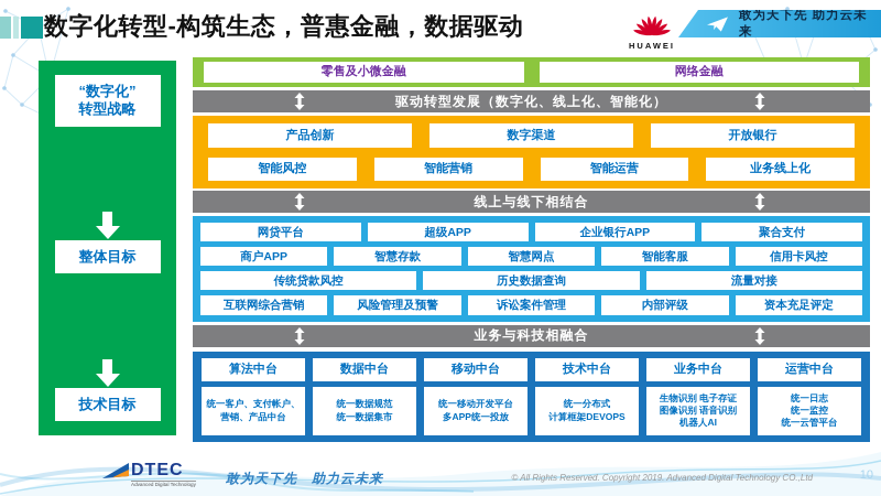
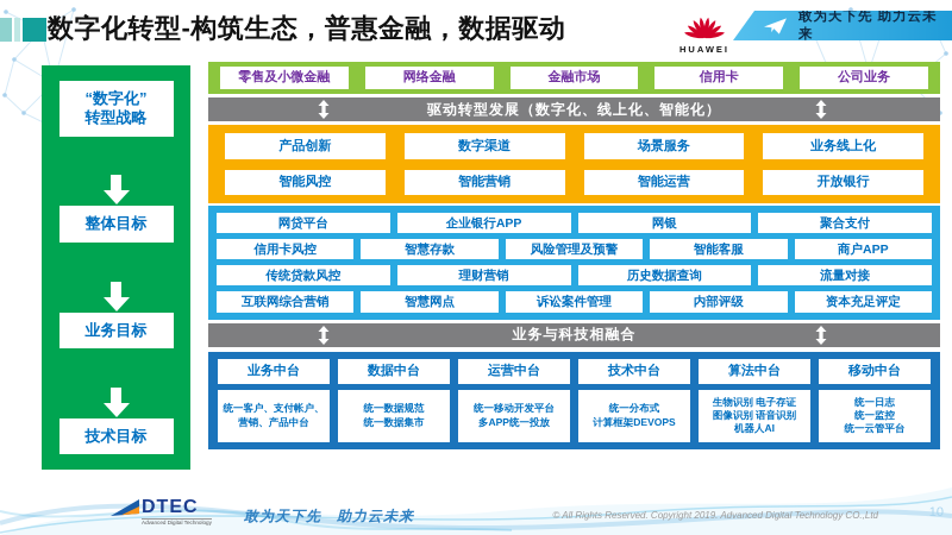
  数字化转型-构筑生态，普惠金融，数据驱动
  HUAWEI
  敢为天下先 助力云未来
  “数字化”
  转型战略
  整体目标
+ 业务目标
  技术目标
  零售及小微金融
  网络金融
+ 金融市场
+ 信用卡
+ 公司业务
  驱动转型发展（数字化、线上化、智能化）
  产品创新
  数字渠道
+ 场景服务
- 开放银行
+ 业务线上化
  智能风控
  智能营销
  智能运营
- 业务线上化
+ 开放银行
- 线上与线下相结合
  网贷平台
- 超级APP
  企业银行APP
+ 网银
  聚合支付
- 商户APP
+ 信用卡风控
  智慧存款
- 智慧网点
+ 风险管理及预警
  智能客服
- 信用卡风控
+ 商户APP
  传统贷款风控
+ 理财营销
  历史数据查询
  流量对接
  互联网综合营销
- 风险管理及预警
+ 智慧网点
  诉讼案件管理
  内部评级
  资本充足评定
  业务与科技相融合
- 算法中台
+ 业务中台
  统一客户、支付帐户、营销、产品中台
  数据中台
  统一数据规范
  统一数据集市
- 移动中台
+ 运营中台
  统一移动开发平台
  多APP统一投放
  技术中台
  统一分布式
  计算框架DEVOPS
- 业务中台
+ 算法中台
  生物识别 电子存证
  图像识别 语音识别
  机器人AI
- 运营中台
+ 移动中台
  统一日志
  统一监控
  统一云管平台
  DTEC
  敢为天下先 助力云未来
  © All Rights Reserved. Copyright 2019. Advanced Digital Technology CO.,Ltd
  10
